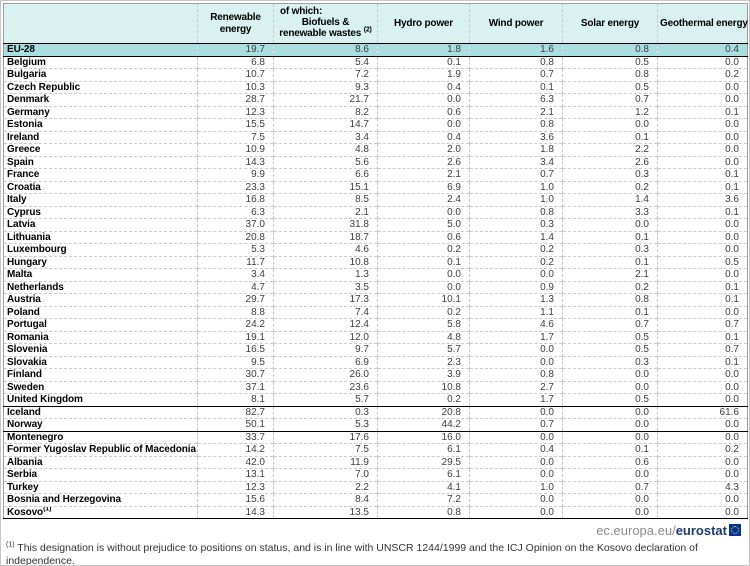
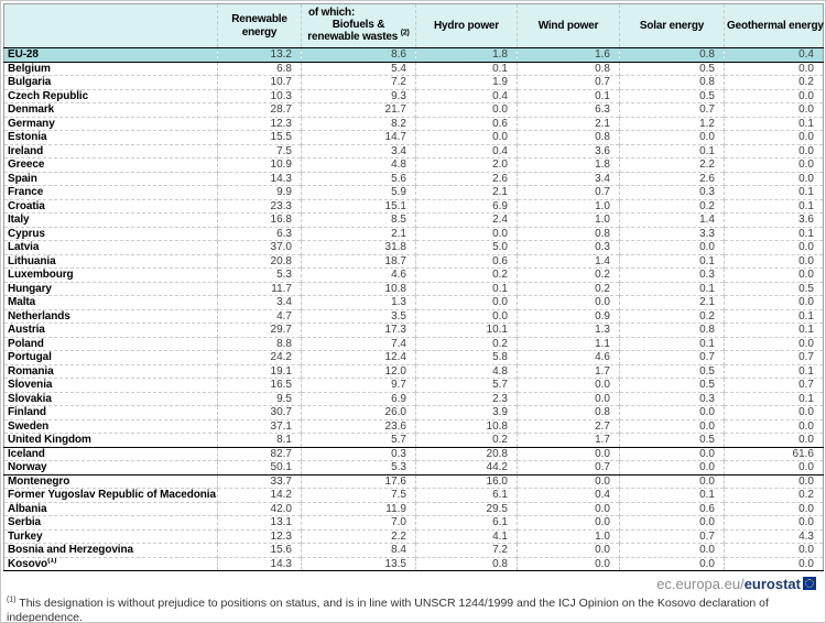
  	Renewable energy	of which: Biofuels & renewable wastes	Hydro power	Wind power	Solar energy	Geothermal energy
- EU-28	19.7	8.6	1.8	1.6	0.8	0.4
+ EU-28	13.2	8.6	1.8	1.6	0.8	0.4
  Belgium	6.8	5.4	0.1	0.8	0.5	0.0
  Bulgaria	10.7	7.2	1.9	0.7	0.8	0.2
  Czech Republic	10.3	9.3	0.4	0.1	0.5	0.0
  Denmark	28.7	21.7	0.0	6.3	0.7	0.0
  Germany	12.3	8.2	0.6	2.1	1.2	0.1
  Estonia	15.5	14.7	0.0	0.8	0.0	0.0
  Ireland	7.5	3.4	0.4	3.6	0.1	0.0
  Greece	10.9	4.8	2.0	1.8	2.2	0.0
  Spain	14.3	5.6	2.6	3.4	2.6	0.0
- France	9.9	6.6	2.1	0.7	0.3	0.1
+ France	9.9	5.9	2.1	0.7	0.3	0.1
  Croatia	23.3	15.1	6.9	1.0	0.2	0.1
  Italy	16.8	8.5	2.4	1.0	1.4	3.6
  Cyprus	6.3	2.1	0.0	0.8	3.3	0.1
  Latvia	37.0	31.8	5.0	0.3	0.0	0.0
  Lithuania	20.8	18.7	0.6	1.4	0.1	0.0
  Luxembourg	5.3	4.6	0.2	0.2	0.3	0.0
  Hungary	11.7	10.8	0.1	0.2	0.1	0.5
  Malta	3.4	1.3	0.0	0.0	2.1	0.0
  Netherlands	4.7	3.5	0.0	0.9	0.2	0.1
  Austria	29.7	17.3	10.1	1.3	0.8	0.1
  Poland	8.8	7.4	0.2	1.1	0.1	0.0
  Portugal	24.2	12.4	5.8	4.6	0.7	0.7
  Romania	19.1	12.0	4.8	1.7	0.5	0.1
  Slovenia	16.5	9.7	5.7	0.0	0.5	0.7
  Slovakia	9.5	6.9	2.3	0.0	0.3	0.1
  Finland	30.7	26.0	3.9	0.8	0.0	0.0
  Sweden	37.1	23.6	10.8	2.7	0.0	0.0
  United Kingdom	8.1	5.7	0.2	1.7	0.5	0.0
  Iceland	82.7	0.3	20.8	0.0	0.0	61.6
  Norway	50.1	5.3	44.2	0.7	0.0	0.0
  Montenegro	33.7	17.6	16.0	0.0	0.0	0.0
  Former Yugoslav Republic of Macedonia	14.2	7.5	6.1	0.4	0.1	0.2
  Albania	42.0	11.9	29.5	0.0	0.6	0.0
  Serbia	13.1	7.0	6.1	0.0	0.0	0.0
  Turkey	12.3	2.2	4.1	1.0	0.7	4.3
  Bosnia and Herzegovina	15.6	8.4	7.2	0.0	0.0	0.0
  Kosovo	14.3	13.5	0.8	0.0	0.0	0.0
  ec.europa.eu/eurostat
  This designation is without prejudice to positions on status, and is in line with UNSCR 1244/1999 and the ICJ Opinion on the Kosovo declaration of independence.
